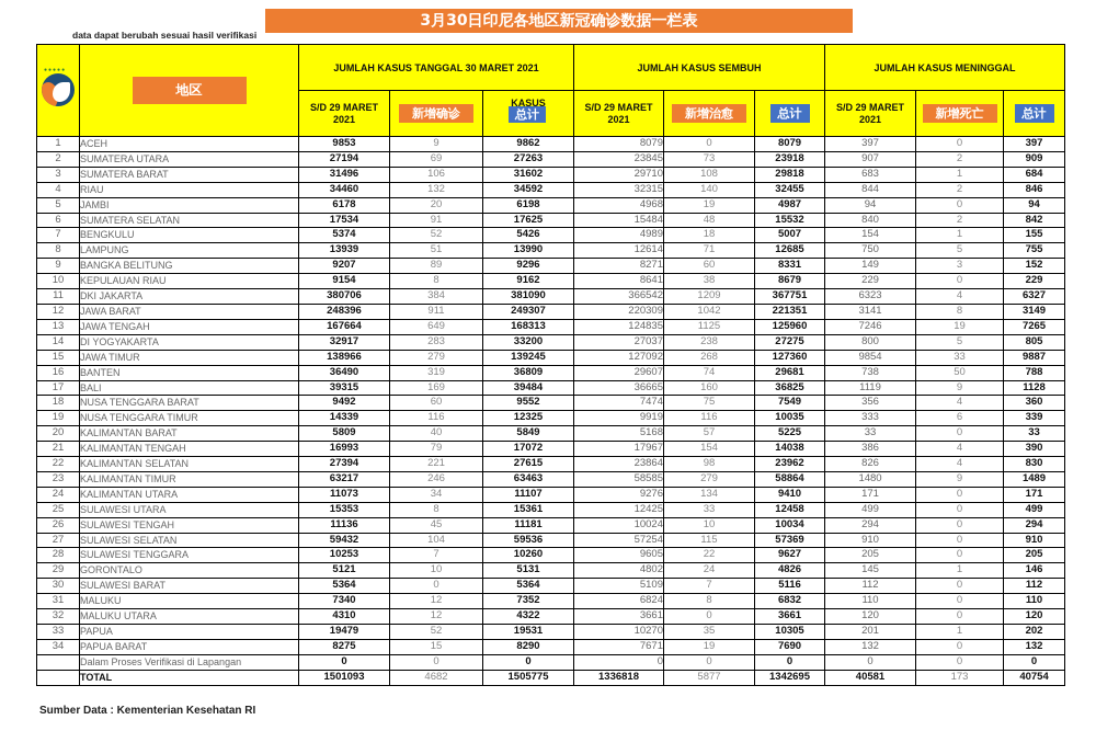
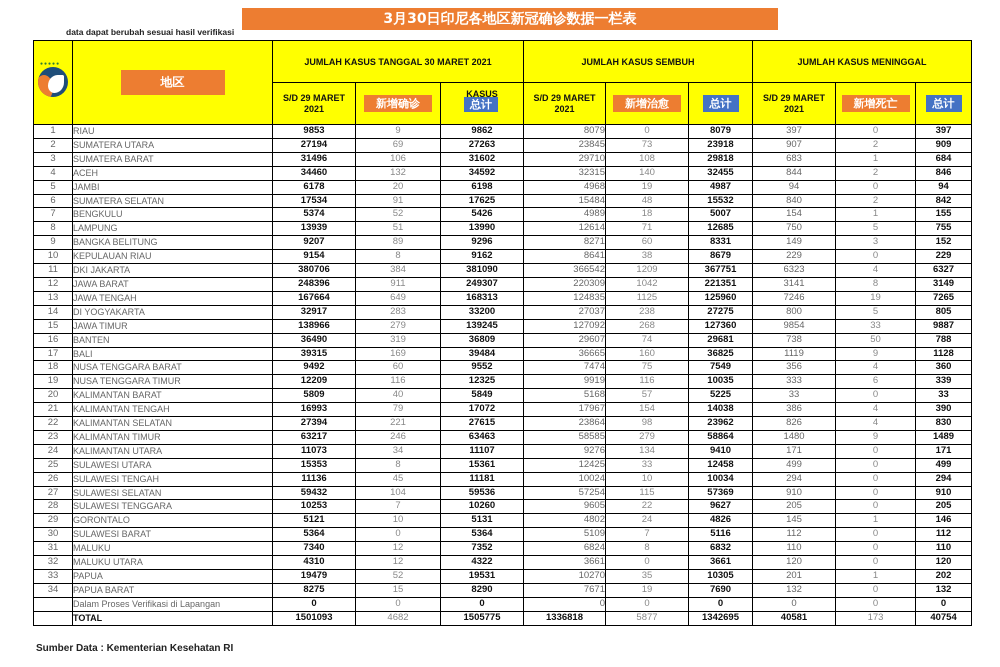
  3月30日印尼各地区新冠确诊数据一栏表
  data dapat berubah sesuai hasil verifikasi
  	地区	JUMLAH KASUS TANGGAL 30 MARET 2021	JUMLAH KASUS SEMBUH	JUMLAH KASUS MENINGGAL
  S/D 29 MARET 2021	新增确诊	KASUS 总计	S/D 29 MARET 2021	新增治愈	总计	S/D 29 MARET 2021	新增死亡	总计
- 1	ACEH	9853	9	9862	8079	0	8079	397	0	397
+ 1	RIAU	9853	9	9862	8079	0	8079	397	0	397
  2	SUMATERA UTARA	27194	69	27263	23845	73	23918	907	2	909
  3	SUMATERA BARAT	31496	106	31602	29710	108	29818	683	1	684
- 4	RIAU	34460	132	34592	32315	140	32455	844	2	846
+ 4	ACEH	34460	132	34592	32315	140	32455	844	2	846
  5	JAMBI	6178	20	6198	4968	19	4987	94	0	94
  6	SUMATERA SELATAN	17534	91	17625	15484	48	15532	840	2	842
  7	BENGKULU	5374	52	5426	4989	18	5007	154	1	155
  8	LAMPUNG	13939	51	13990	12614	71	12685	750	5	755
  9	BANGKA BELITUNG	9207	89	9296	8271	60	8331	149	3	152
  10	KEPULAUAN RIAU	9154	8	9162	8641	38	8679	229	0	229
  11	DKI JAKARTA	380706	384	381090	366542	1209	367751	6323	4	6327
  12	JAWA BARAT	248396	911	249307	220309	1042	221351	3141	8	3149
  13	JAWA TENGAH	167664	649	168313	124835	1125	125960	7246	19	7265
  14	DI YOGYAKARTA	32917	283	33200	27037	238	27275	800	5	805
  15	JAWA TIMUR	138966	279	139245	127092	268	127360	9854	33	9887
  16	BANTEN	36490	319	36809	29607	74	29681	738	50	788
  17	BALI	39315	169	39484	36665	160	36825	1119	9	1128
  18	NUSA TENGGARA BARAT	9492	60	9552	7474	75	7549	356	4	360
- 19	NUSA TENGGARA TIMUR	14339	116	12325	9919	116	10035	333	6	339
+ 19	NUSA TENGGARA TIMUR	12209	116	12325	9919	116	10035	333	6	339
  20	KALIMANTAN BARAT	5809	40	5849	5168	57	5225	33	0	33
  21	KALIMANTAN TENGAH	16993	79	17072	17967	154	14038	386	4	390
  22	KALIMANTAN SELATAN	27394	221	27615	23864	98	23962	826	4	830
  23	KALIMANTAN TIMUR	63217	246	63463	58585	279	58864	1480	9	1489
  24	KALIMANTAN UTARA	11073	34	11107	9276	134	9410	171	0	171
  25	SULAWESI UTARA	15353	8	15361	12425	33	12458	499	0	499
  26	SULAWESI TENGAH	11136	45	11181	10024	10	10034	294	0	294
  27	SULAWESI SELATAN	59432	104	59536	57254	115	57369	910	0	910
  28	SULAWESI TENGGARA	10253	7	10260	9605	22	9627	205	0	205
  29	GORONTALO	5121	10	5131	4802	24	4826	145	1	146
  30	SULAWESI BARAT	5364	0	5364	5109	7	5116	112	0	112
  31	MALUKU	7340	12	7352	6824	8	6832	110	0	110
  32	MALUKU UTARA	4310	12	4322	3661	0	3661	120	0	120
  33	PAPUA	19479	52	19531	10270	35	10305	201	1	202
  34	PAPUA BARAT	8275	15	8290	7671	19	7690	132	0	132
  	Dalam Proses Verifikasi di Lapangan	0	0	0	0	0	0	0	0	0
  	TOTAL	1501093	4682	1505775	1336818	5877	1342695	40581	173	40754
  Sumber Data : Kementerian Kesehatan RI
